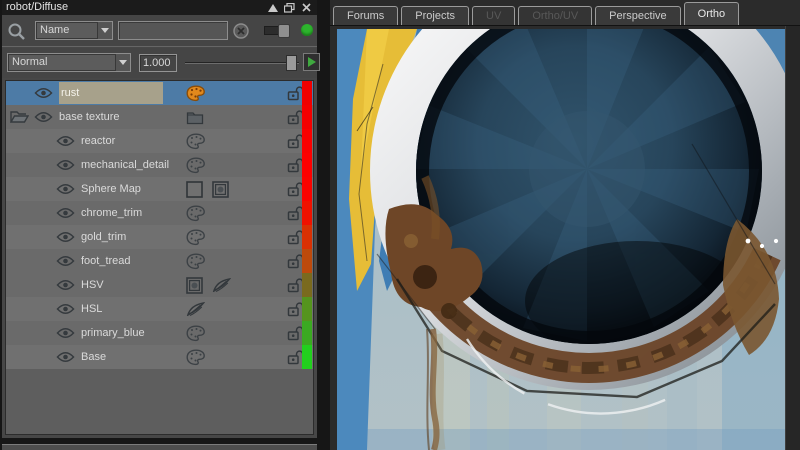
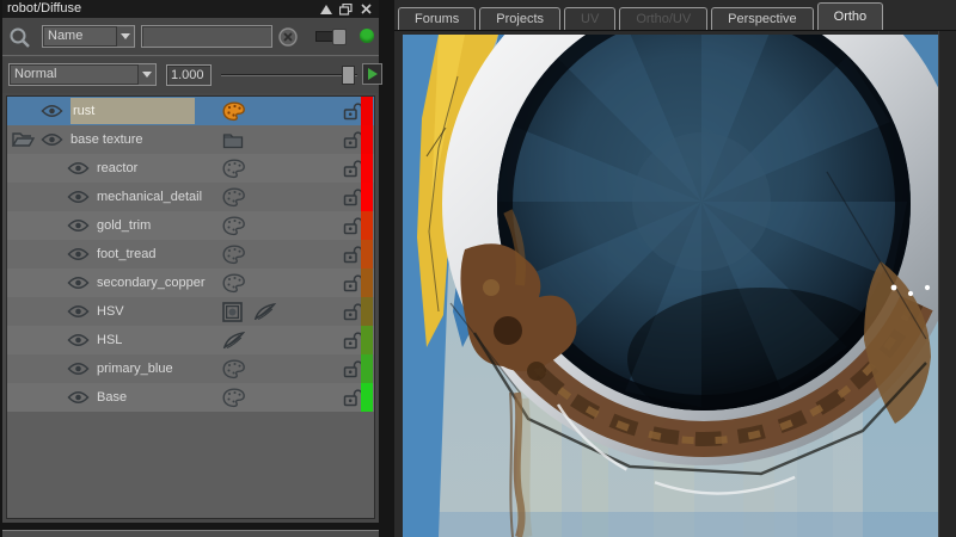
  robot/Diffuse
  Name
  Normal
  1.000
  rust
  base texture
  reactor
  mechanical_detail
- Sphere Map
- chrome_trim
  gold_trim
  foot_tread
+ secondary_copper
  HSV
  HSL
  primary_blue
  Base
  Forums
  Projects
  UV
  Ortho/UV
  Perspective
  Ortho
